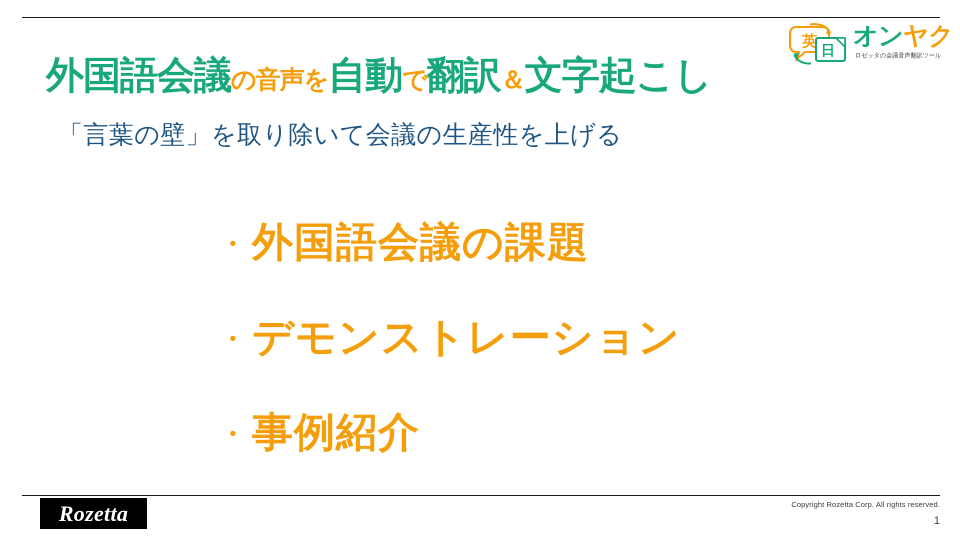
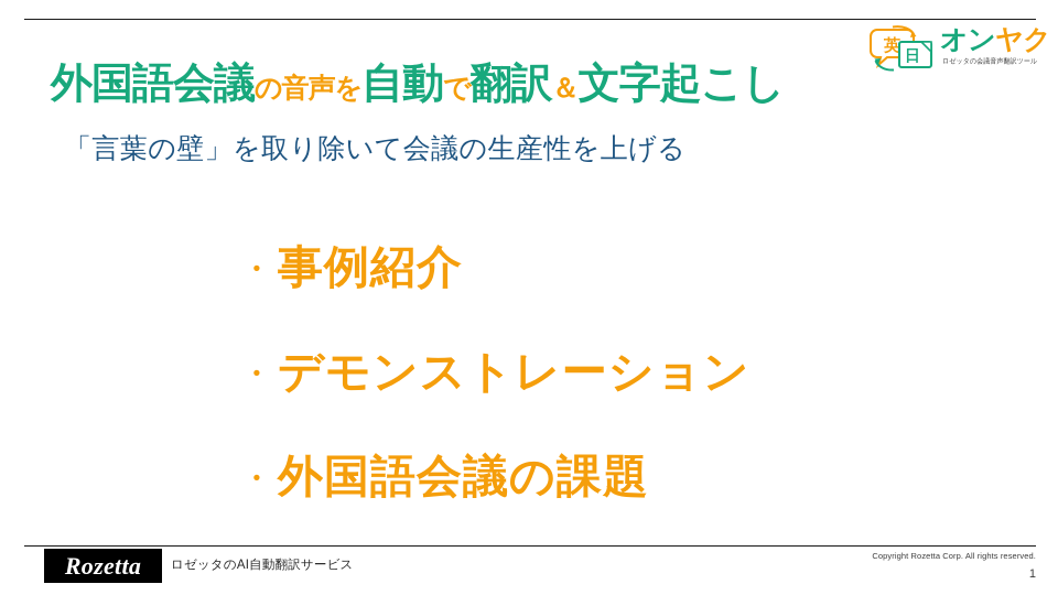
  英
  日
  オンヤク
  外国語会議の音声を自動で翻訳＆文字起こし
  「言葉の壁」を取り除いて会議の生産性を上げる
  ・
- 外国語会議の課題
+ 事例紹介
  ・
  デモンストレーション
  ・
- 事例紹介
+ 外国語会議の課題
  Rozetta
+ ロゼッタのAI自動翻訳サービス
  Copyright Rozetta Corp. All rights reserved.
  1
